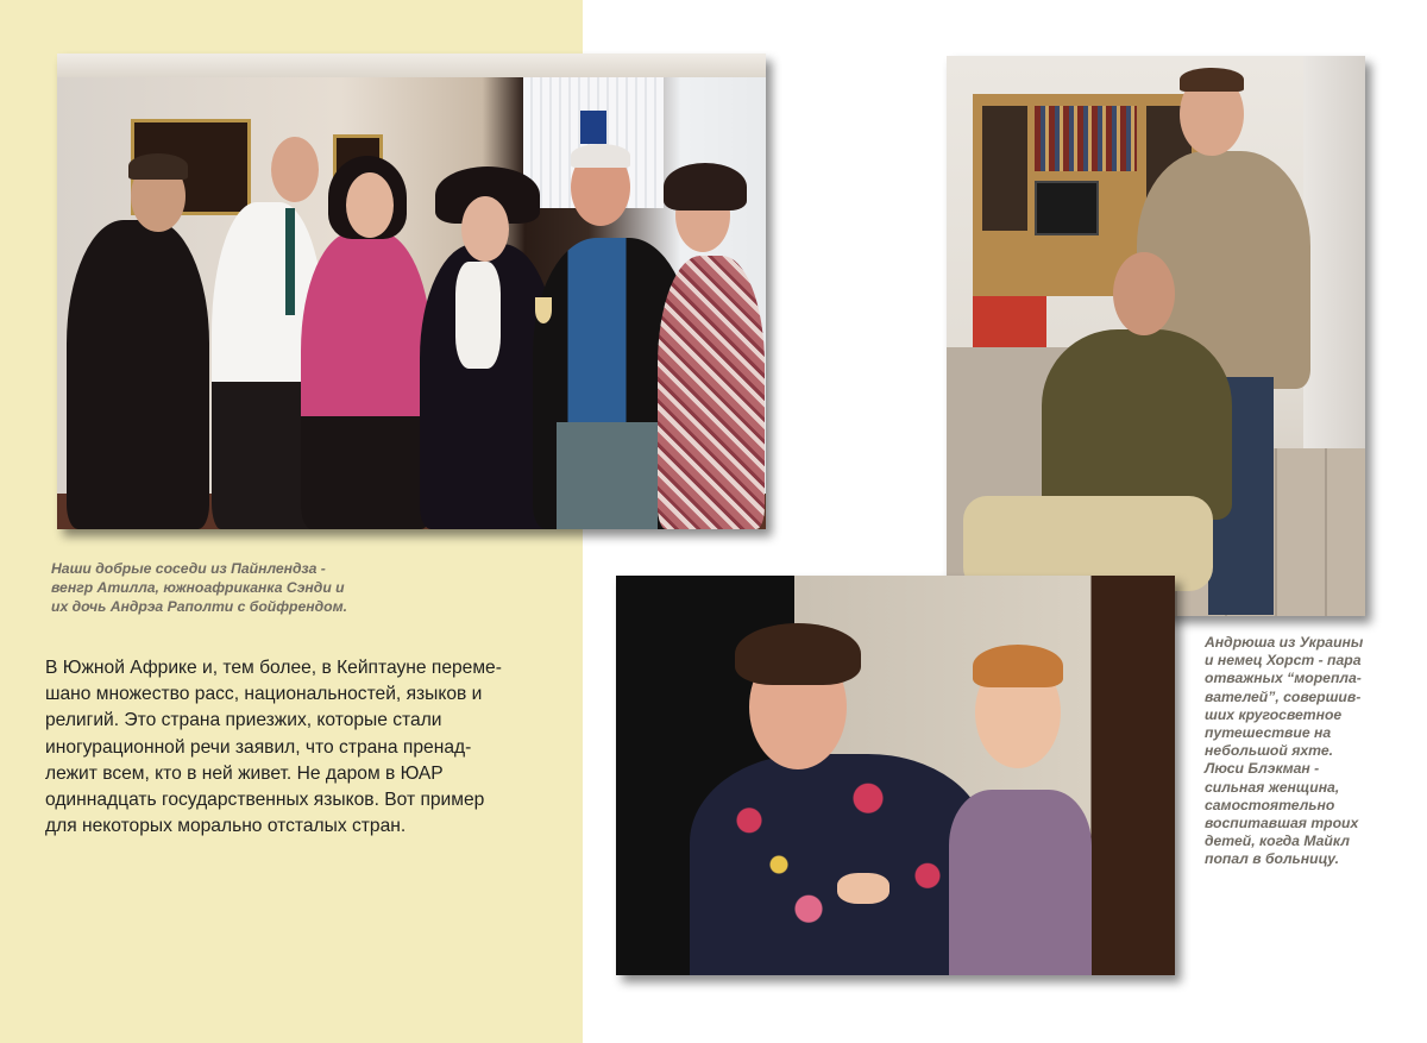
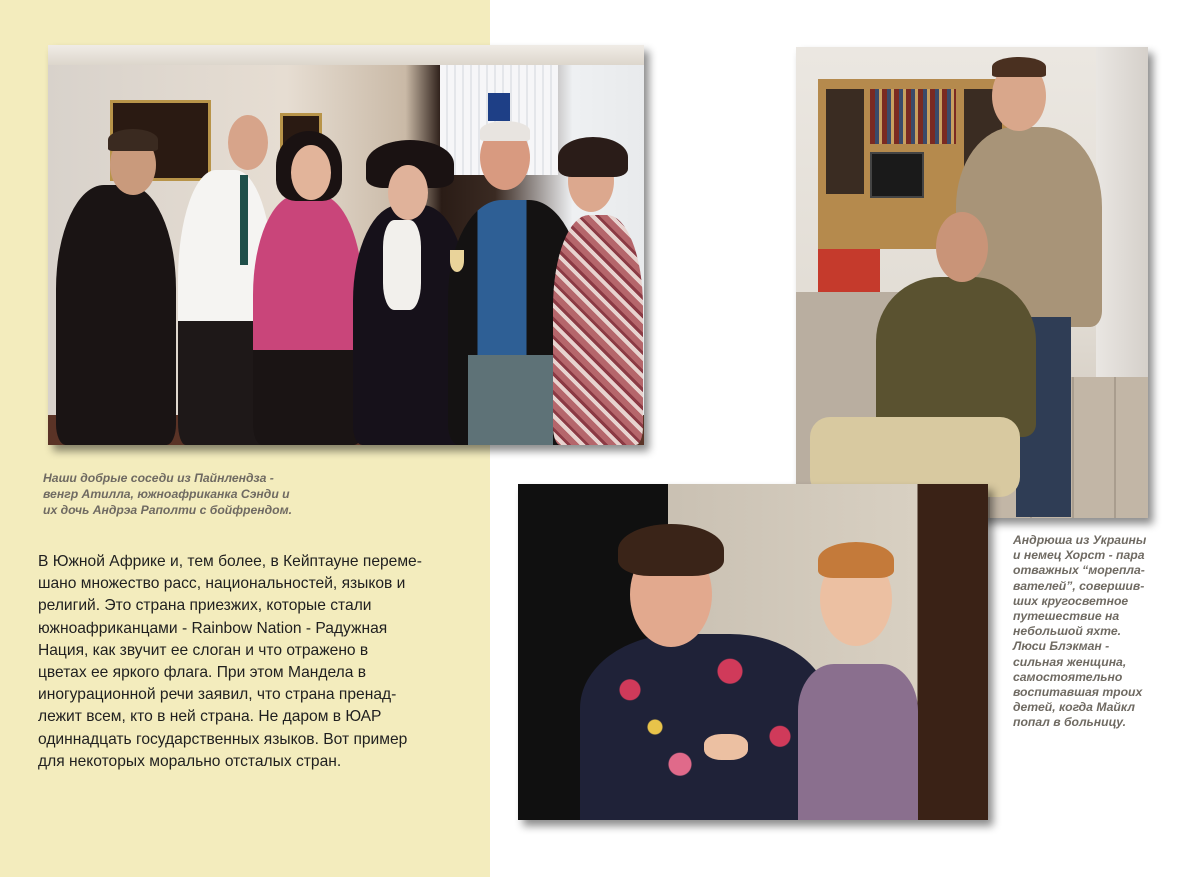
  Наши добрые соседи из Пайнлендза -
  венгр Атилла, южноафриканка Сэнди и
  их дочь Андрэа Раполти с бойфрендом.
  В Южной Африке и, тем более, в Кейптауне переме-
  шано множество расс, национальностей, языков и
  религий. Это страна приезжих, которые стали
+ южноафриканцами - Rainbow Nation - Радужная
+ Нация, как звучит ее слоган и что отражено в
+ цветах ее яркого флага. При этом Мандела в
  иногурационной речи заявил, что страна пренад-
- лежит всем, кто в ней живет. Не даром в ЮАР
+ лежит всем, кто в ней страна. Не даром в ЮАР
  одиннадцать государственных языков. Вот пример
  для некоторых морально отсталых стран.
  Андрюша из Украины
  и немец Хорст - пара
  отважных “морепла-
  вателей”, совершив-
  ших кругосветное
  путешествие на
  небольшой яхте.
  Люси Блэкман -
  сильная женщина,
  самостоятельно
  воспитавшая троих
  детей, когда Майкл
  попал в больницу.
